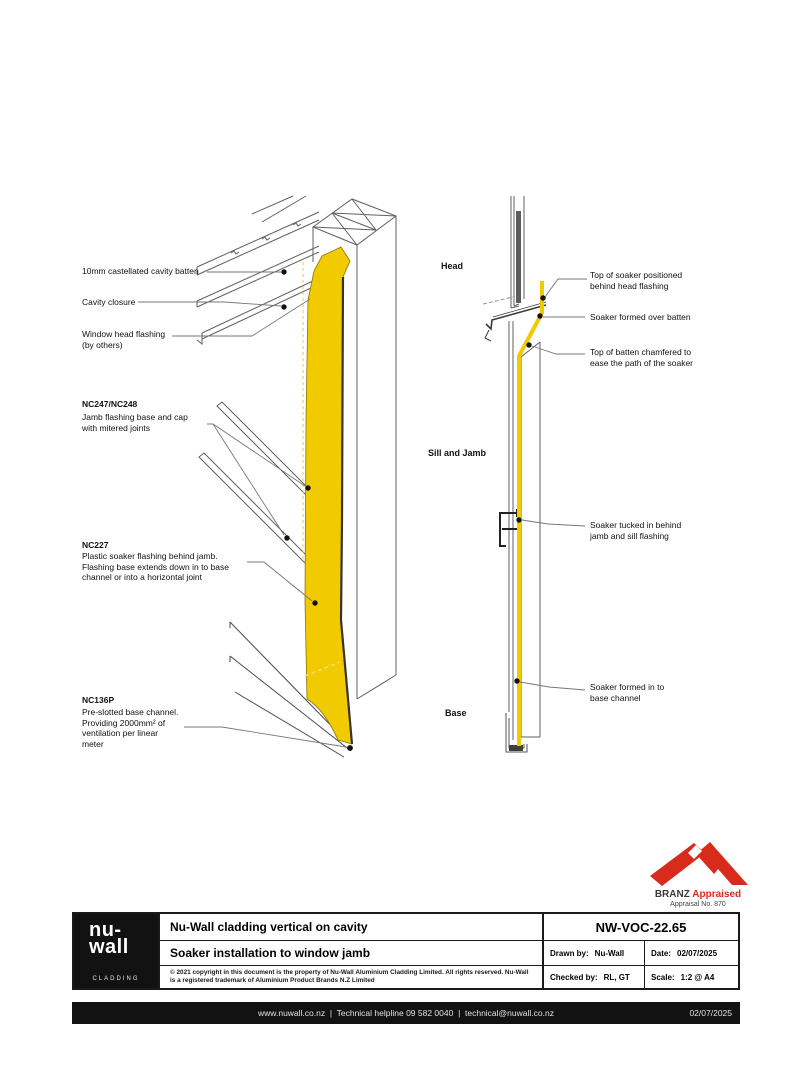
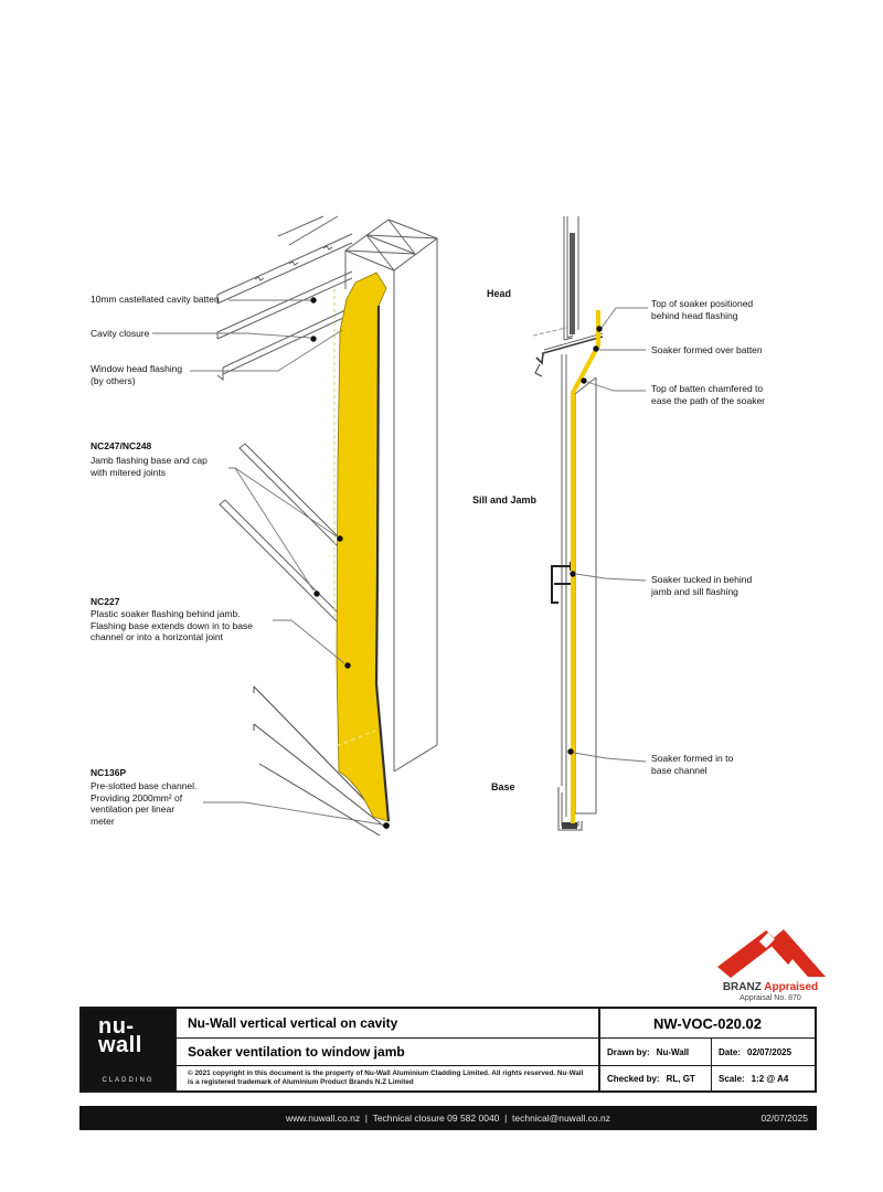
  10mm castellated cavity batten
  Cavity closure
  Window head flashing
  (by others)
  NC247/NC248
  Jamb flashing base and cap
  with mitered joints
  NC227
  Plastic soaker flashing behind jamb.
  Flashing base extends down in to base
  channel or into a horizontal joint
  NC136P
  Pre-slotted base channel.
  Providing 2000mm² of
  ventilation per linear
  meter
  Head
  Sill and Jamb
  Base
  Top of soaker positioned
  behind head flashing
  Soaker formed over batten
  Top of batten chamfered to
  ease the path of the soaker
  Soaker tucked in behind
  jamb and sill flashing
  Soaker formed in to
  base channel
  BRANZ Appraised
  nu-
  wall
- Nu-Wall cladding vertical on cavity
+ Nu-Wall vertical vertical on cavity
- Soaker installation to window jamb
+ Soaker ventilation to window jamb
- NW-VOC-22.65
+ NW-VOC-020.02
  Drawn by:
  Nu-Wall
  Date:
  02/07/2025
  Checked by:
  RL, GT
  Scale:
  1:2 @ A4
- www.nuwall.co.nz | Technical helpline 09 582 0040 | technical@nuwall.co.nz
+ www.nuwall.co.nz | Technical closure 09 582 0040 | technical@nuwall.co.nz
  02/07/2025
